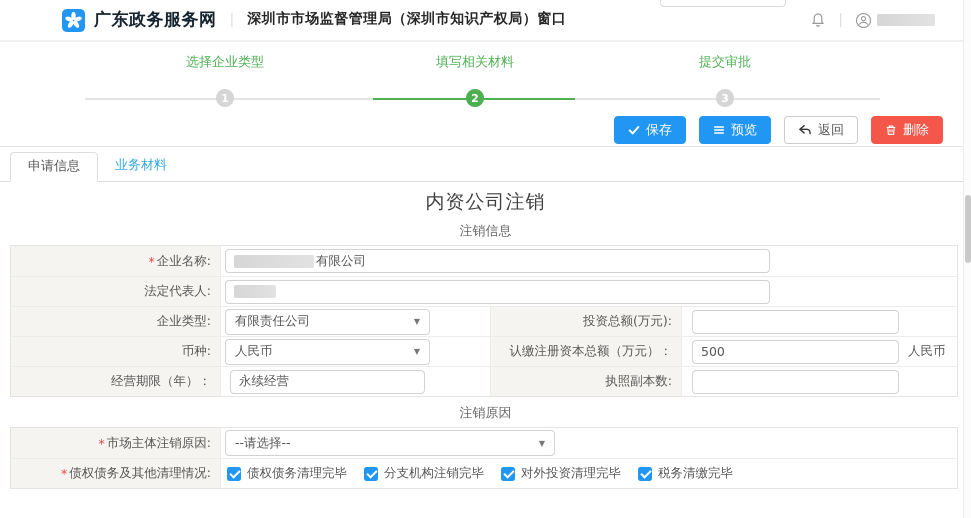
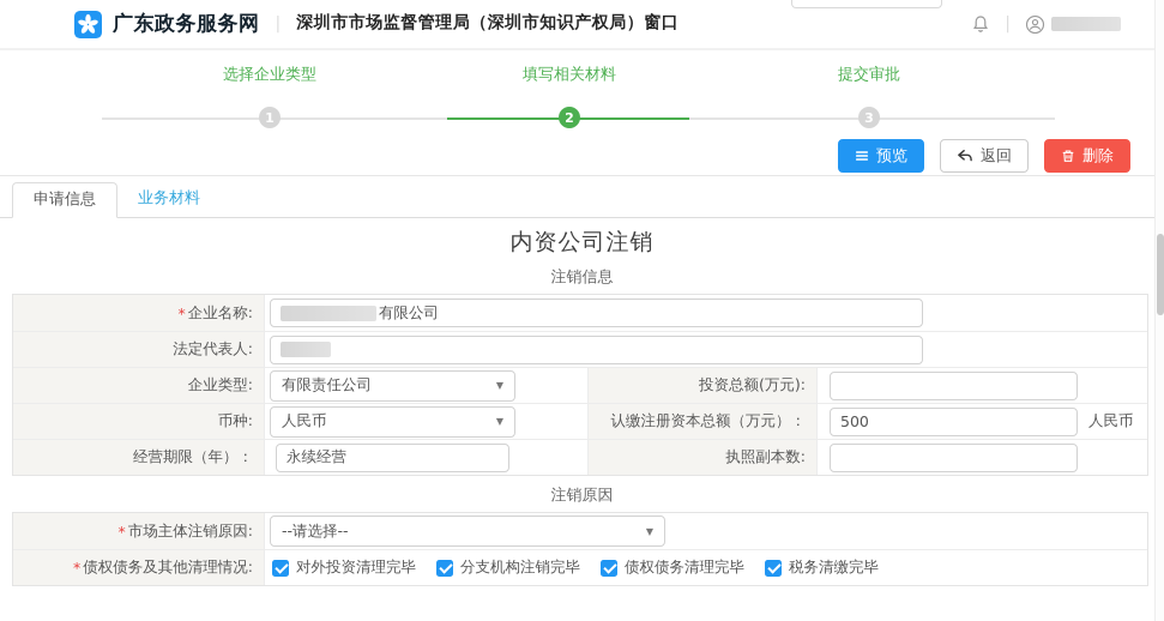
  广东政务服务网
  |
  深圳市市场监督管理局（深圳市知识产权局）窗口
  |
  选择企业类型
  1
  填写相关材料
  2
  提交审批
  3
- 保存
  预览
  返回
  删除
  申请信息
  业务材料
  内资公司注销
  注销信息
  *
  企业名称:
  有限公司
  法定代表人:
  企业类型:
  有限责任公司
  ▼
  投资总额(万元):
  币种:
  人民币
  ▼
  认缴注册资本总额（万元）：
  500
  人民币
  经营期限（年）：
  永续经营
  执照副本数:
  注销原因
  *
  市场主体注销原因:
  --请选择--
  ▼
  *
  债权债务及其他清理情况:
- 债权债务清理完毕
+ 对外投资清理完毕
  分支机构注销完毕
- 对外投资清理完毕
+ 债权债务清理完毕
  税务清缴完毕
